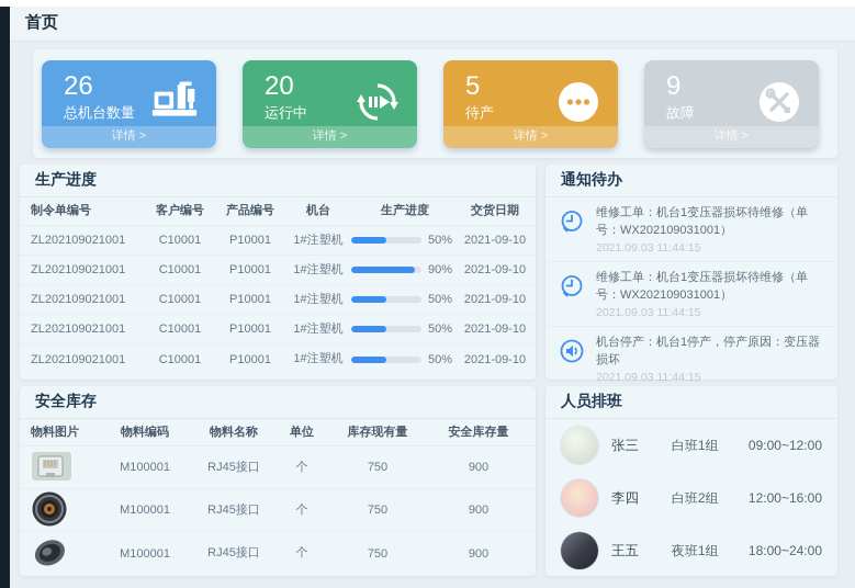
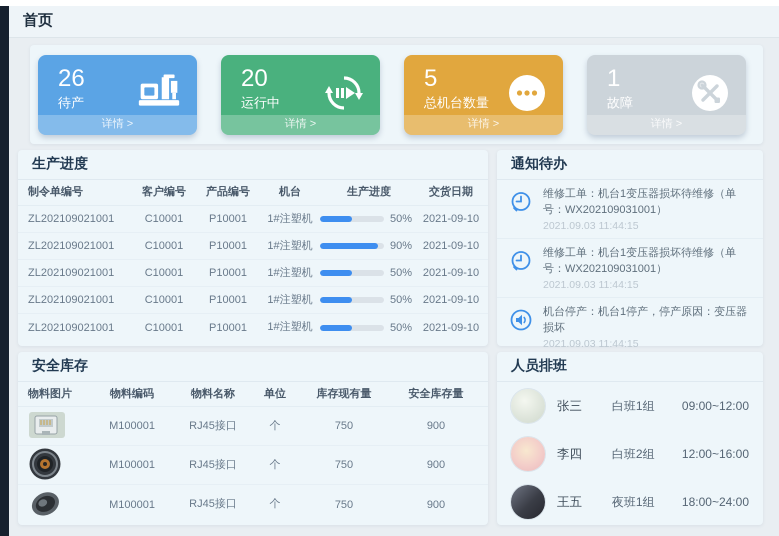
  首页
  26
- 总机台数量
+ 待产
  详情 >
  20
  运行中
  详情 >
  5
- 待产
+ 总机台数量
  详情 >
- 9
+ 1
  故障
  详情 >
  生产进度
  制令单编号
  客户编号
  产品编号
  机台
  生产进度
  交货日期
  ZL202109021001
  C10001
  P10001
  1#注塑机
  50%
  2021-09-10
  ZL202109021001
  C10001
  P10001
  1#注塑机
  90%
  2021-09-10
  ZL202109021001
  C10001
  P10001
  1#注塑机
  50%
  2021-09-10
  ZL202109021001
  C10001
  P10001
  1#注塑机
  50%
  2021-09-10
  ZL202109021001
  C10001
  P10001
  1#注塑机
  50%
  2021-09-10
  通知待办
  维修工单：机台1变压器损坏待维修（单号：WX202109031001）
  2021.09.03 11:44:15
  维修工单：机台1变压器损坏待维修（单号：WX202109031001）
  2021.09.03 11:44:15
  机台停产：机台1停产，停产原因：变压器损坏
  2021.09.03 11:44:15
  安全库存
  物料图片
  物料编码
  物料名称
  单位
  库存现有量
  安全库存量
  M100001
  RJ45接口
  个
  750
  900
  M100001
  RJ45接口
  个
  750
  900
  M100001
  RJ45接口
  个
  750
  900
  人员排班
  张三
  白班1组
  09:00~12:00
  李四
  白班2组
  12:00~16:00
  王五
  夜班1组
  18:00~24:00
